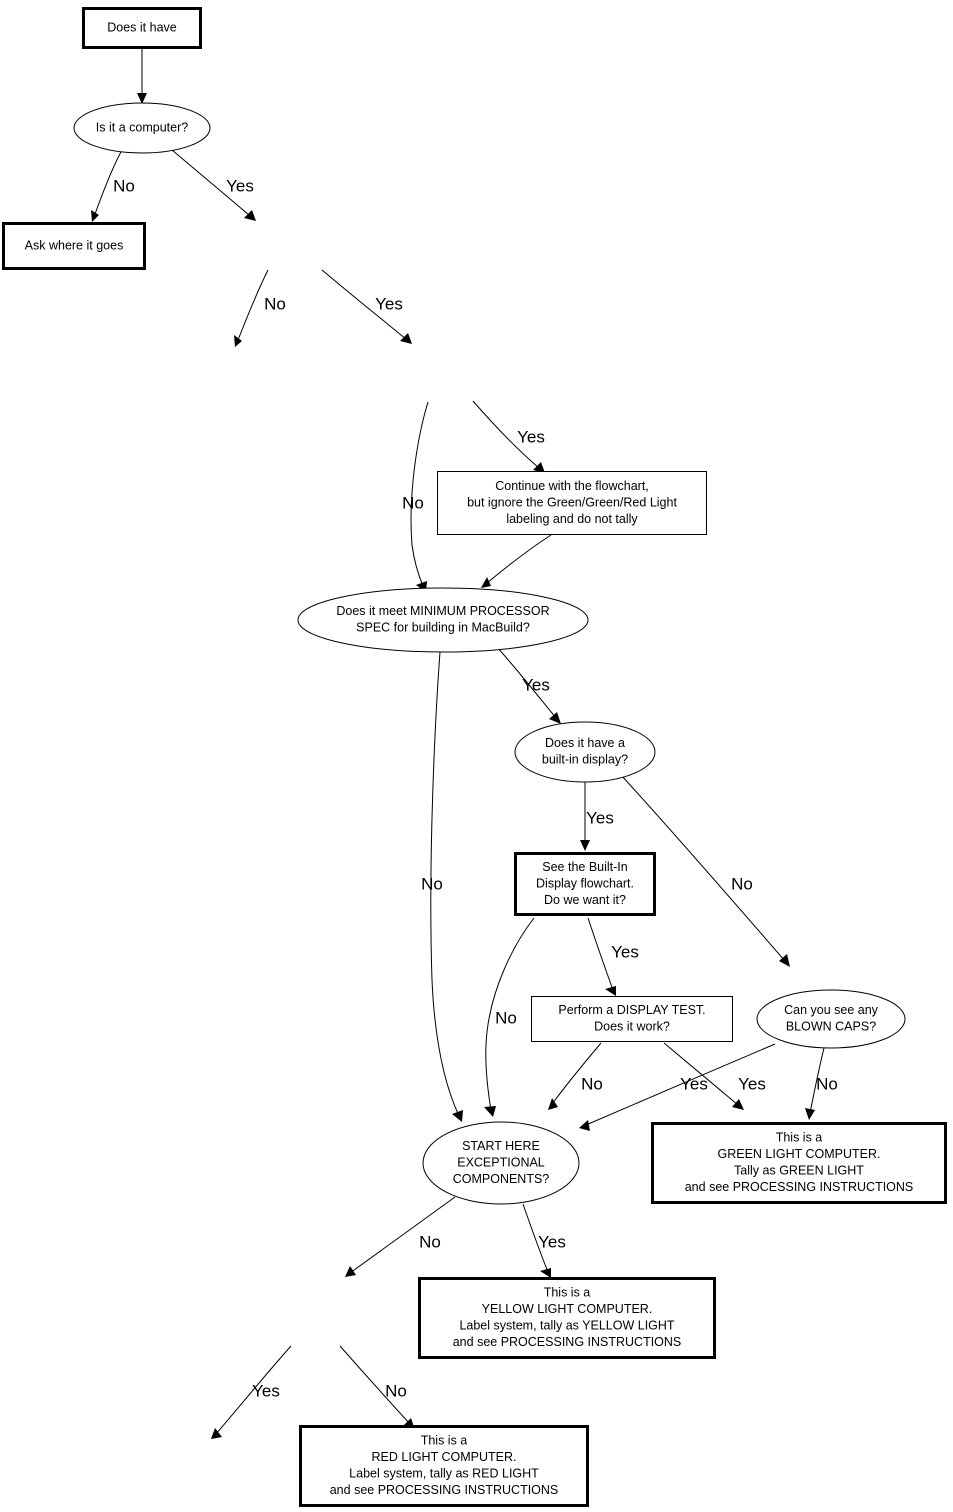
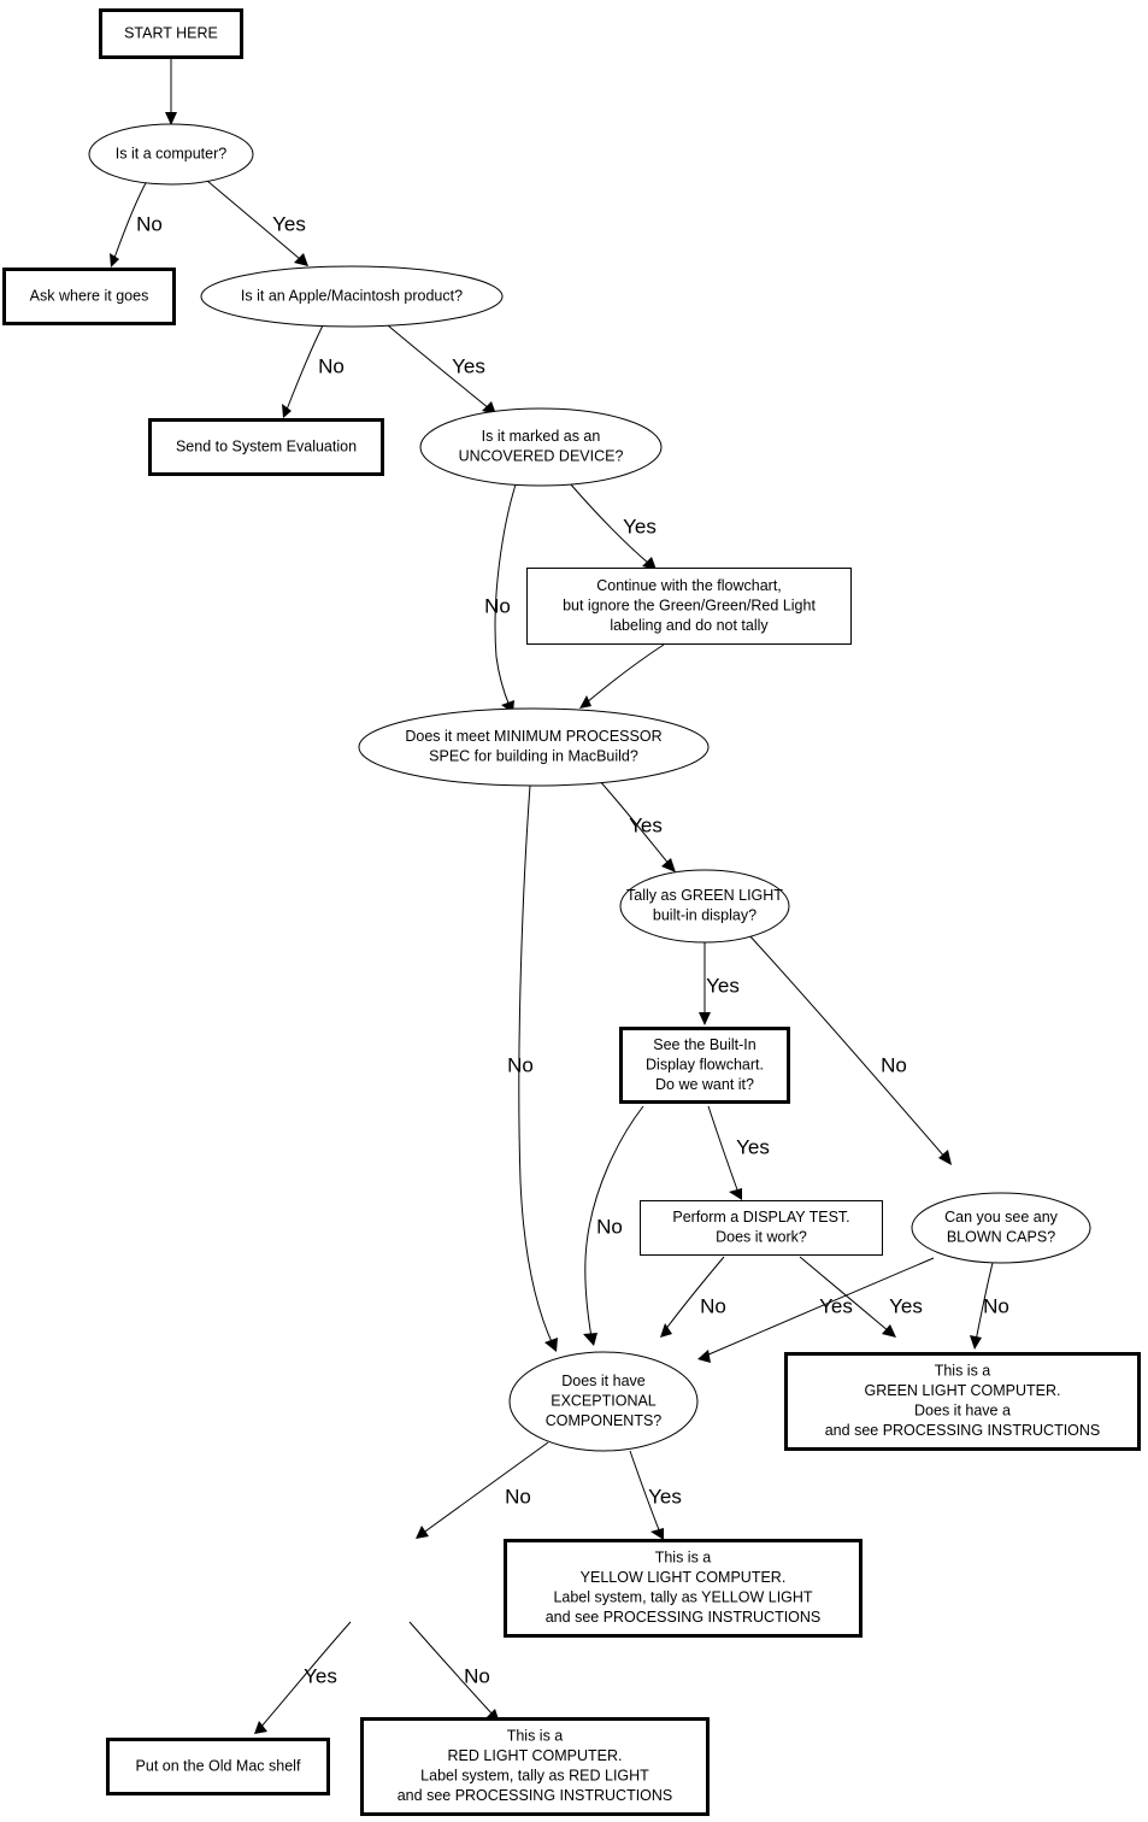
  No
  Yes
  No
  Yes
  No
  Yes
  No
  Yes
  Yes
  No
  No
  Yes
  No
  Yes
  Yes
  No
  No
  Yes
  Yes
  No
- Does it have
+ START HERE
  Is it a computer?
  Ask where it goes
+ Is it an Apple/Macintosh product?
+ Send to System Evaluation
+ Is it marked as an
+ UNCOVERED DEVICE?
  Continue with the flowchart,
  but ignore the Green/Green/Red Light
  labeling and do not tally
  Does it meet MINIMUM PROCESSOR
  SPEC for building in MacBuild?
- Does it have a
+ Tally as GREEN LIGHT
  built-in display?
  See the Built-In
  Display flowchart.
  Do we want it?
  Perform a DISPLAY TEST.
  Does it work?
  Can you see any
  BLOWN CAPS?
- START HERE
+ Does it have
  EXCEPTIONAL
  COMPONENTS?
  This is a
  GREEN LIGHT COMPUTER.
- Tally as GREEN LIGHT
+ Does it have a
  and see PROCESSING INSTRUCTIONS
  This is a
  YELLOW LIGHT COMPUTER.
  Label system, tally as YELLOW LIGHT
  and see PROCESSING INSTRUCTIONS
+ Put on the Old Mac shelf
  This is a
  RED LIGHT COMPUTER.
  Label system, tally as RED LIGHT
  and see PROCESSING INSTRUCTIONS
